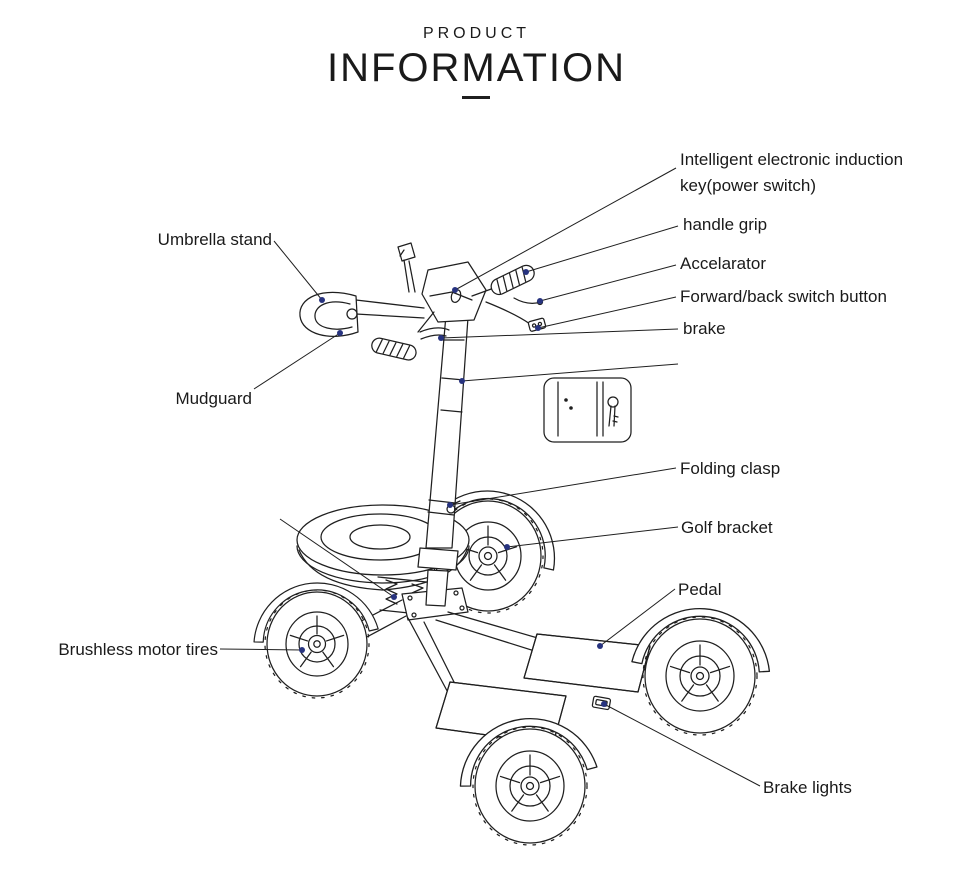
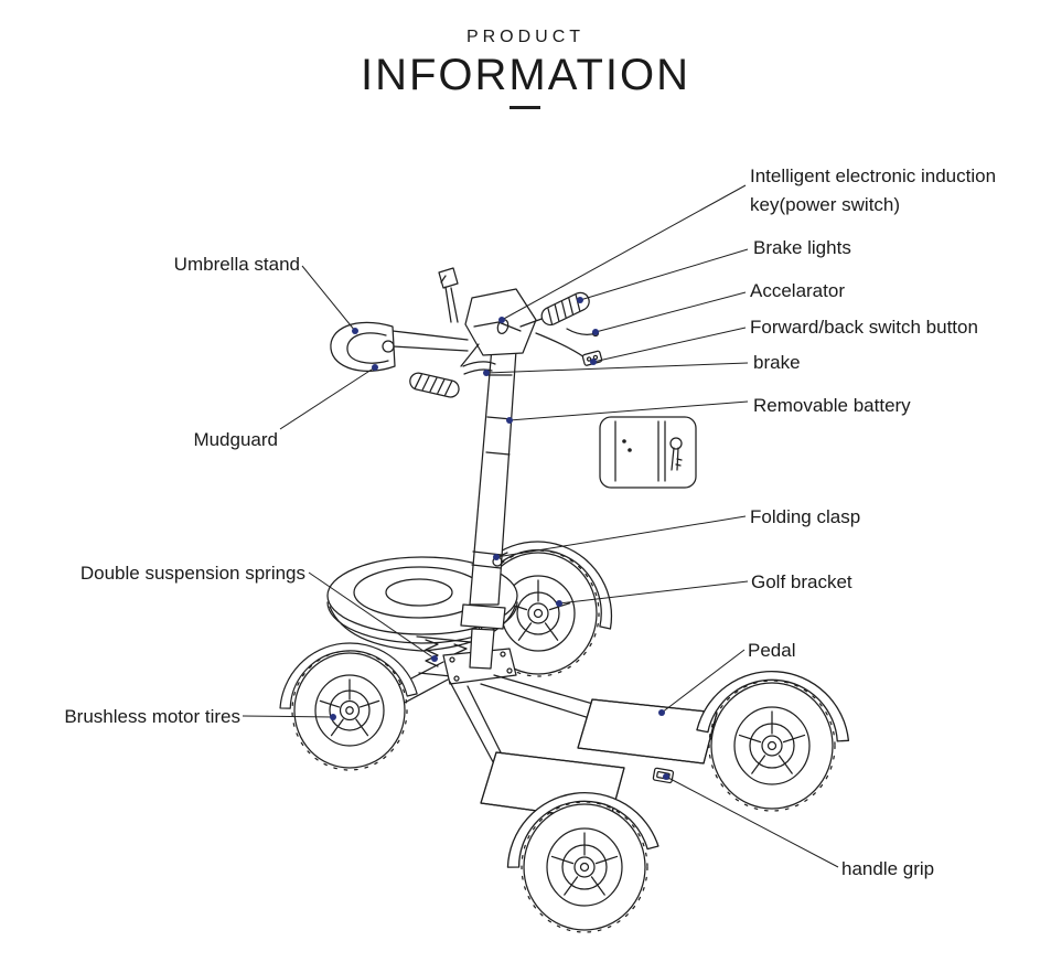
  PRODUCT
  INFORMATION
  Intelligent electronic induction key(power switch)
- handle grip
+ Brake lights
  Accelarator
  Forward/back switch button
  brake
+ Removable battery
  Folding clasp
  Golf bracket
  Pedal
- Brake lights
+ handle grip
  Umbrella stand
  Mudguard
+ Double suspension springs
  Brushless motor tires
